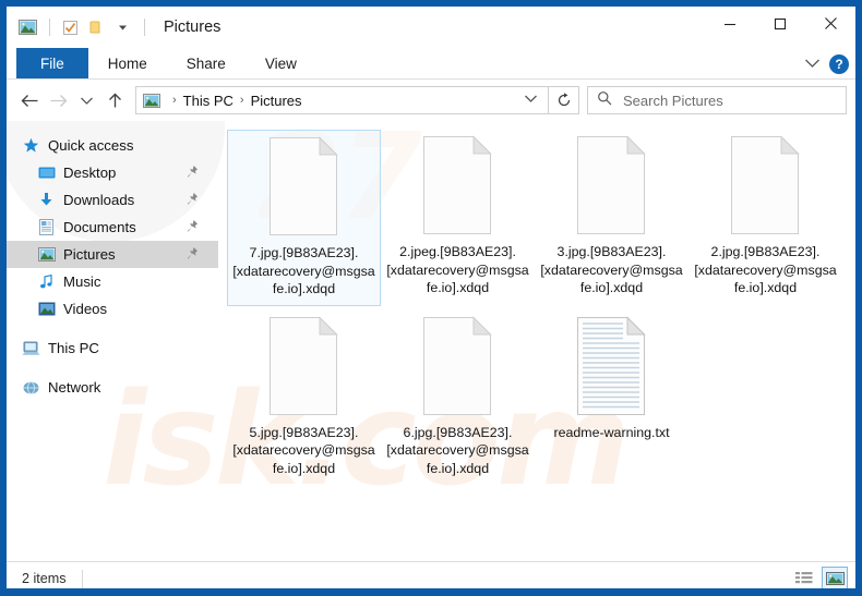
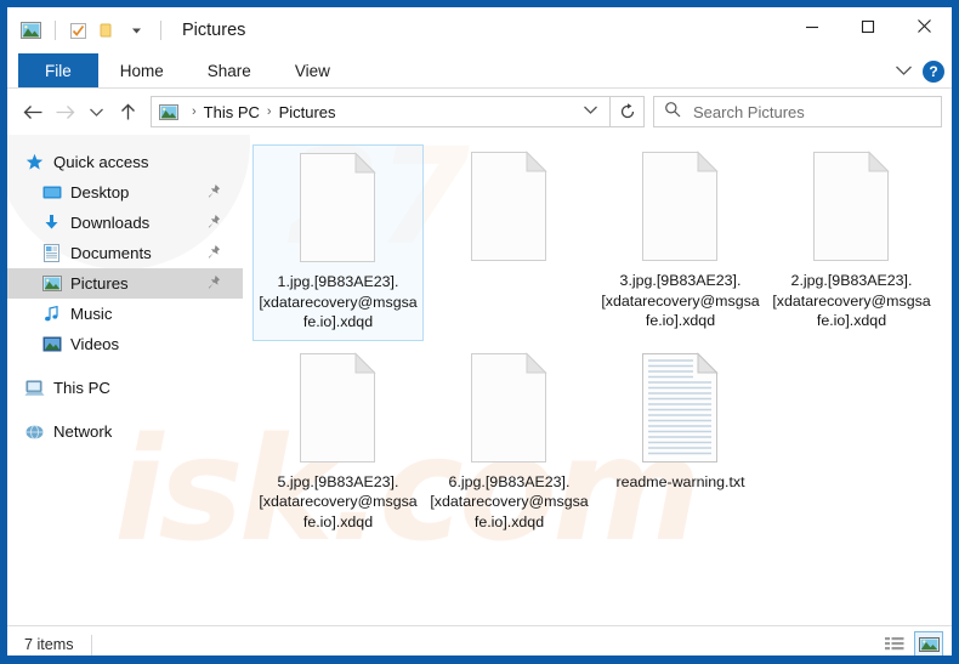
  isk.com
  Pictures
  File
  Home
  Share
  View
  ?
  ›
  This PC
  ›
  Pictures
  Search Pictures
  Quick access
  Desktop
  Downloads
  Documents
  Pictures
  Music
  Videos
  This PC
  Network
- 7.jpg.[9B83AE23].[xdatarecovery@msgsafe.io].xdqd
+ 1.jpg.[9B83AE23].[xdatarecovery@msgsafe.io].xdqd
- 2.jpeg.[9B83AE23].[xdatarecovery@msgsafe.io].xdqd
  3.jpg.[9B83AE23].[xdatarecovery@msgsafe.io].xdqd
  2.jpg.[9B83AE23].[xdatarecovery@msgsafe.io].xdqd
  5.jpg.[9B83AE23].[xdatarecovery@msgsafe.io].xdqd
  6.jpg.[9B83AE23].[xdatarecovery@msgsafe.io].xdqd
  readme-warning.txt
- 2 items
+ 7 items
